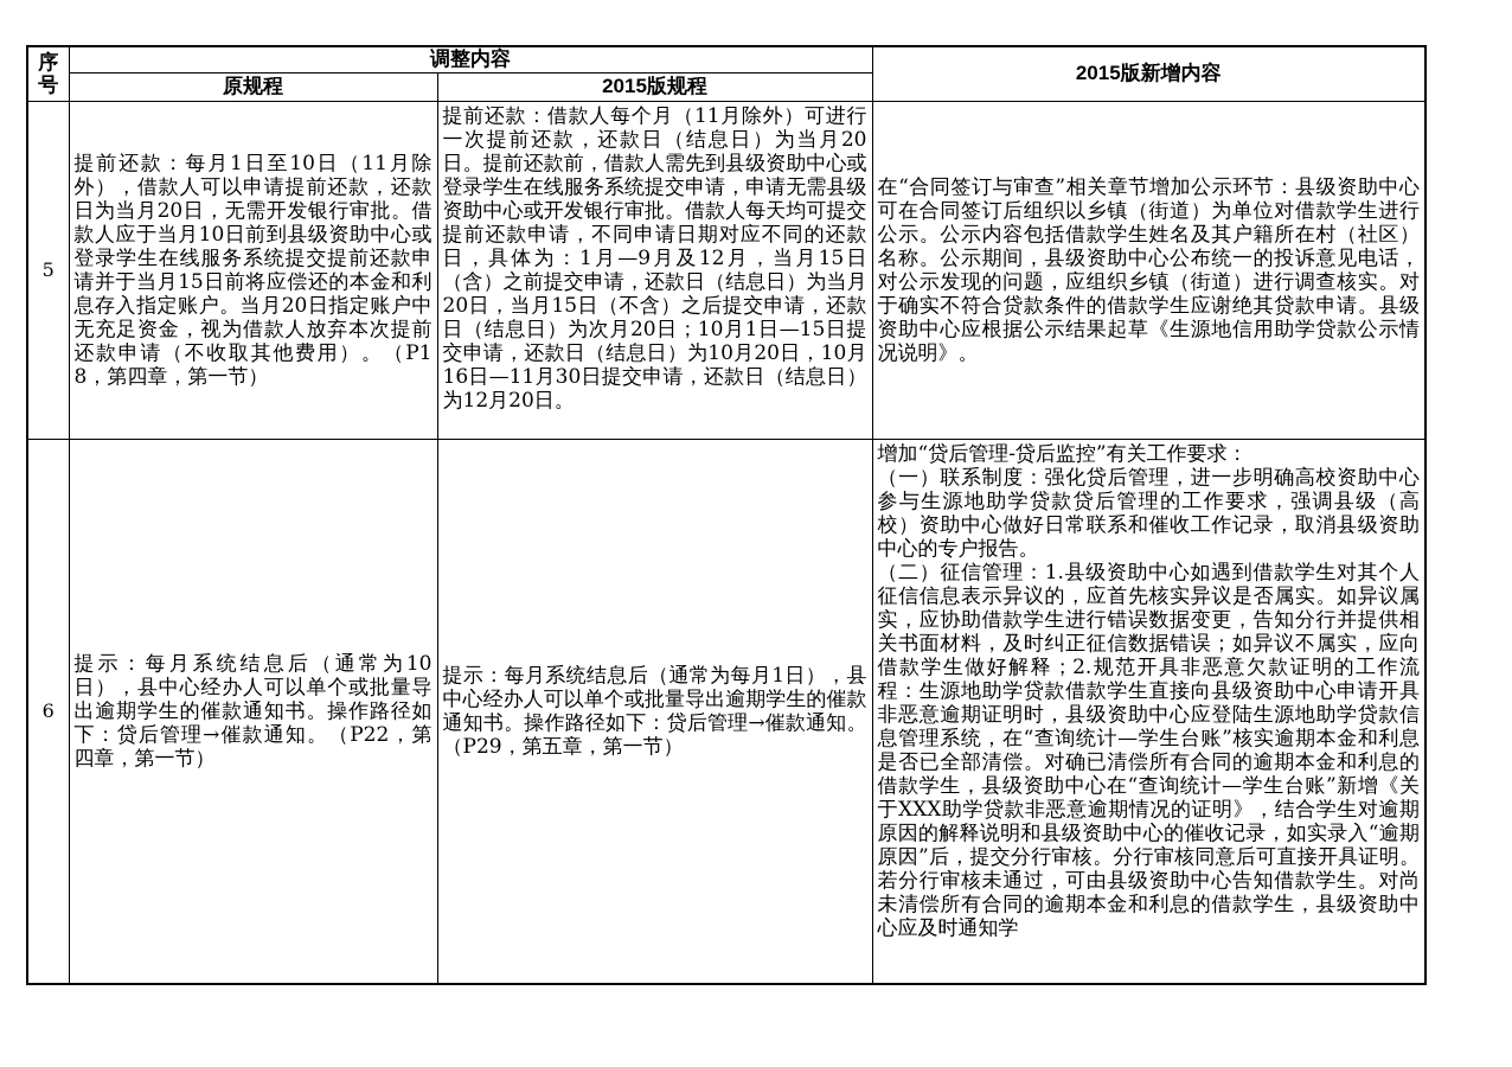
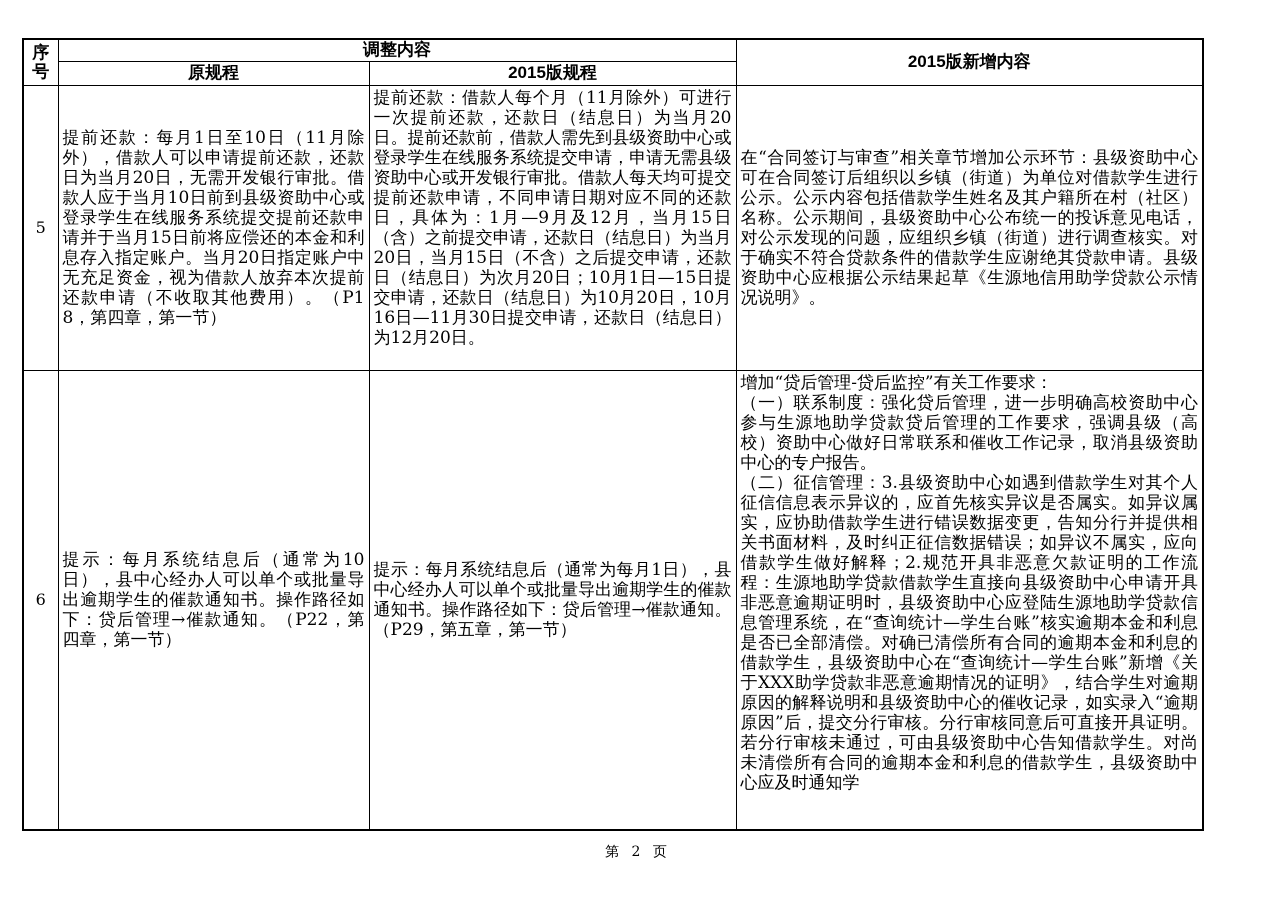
  序号	调整内容	2015版新增内容
  原规程	2015版规程
  5	提前还款：每月1日至10日（11月除外），借款人可以申请提前还款，还款日为当月20日，无需开发银行审批。借款人应于当月10日前到县级资助中心或登录学生在线服务系统提交提前还款申请并于当月15日前将应偿还的本金和利息存入指定账户。当月20日指定账户中无充足资金，视为借款人放弃本次提前还款申请（不收取其他费用）。（P18，第四章，第一节）	提前还款：借款人每个月（11月除外）可进行一次提前还款，还款日（结息日）为当月20日。提前还款前，借款人需先到县级资助中心或登录学生在线服务系统提交申请，申请无需县级资助中心或开发银行审批。借款人每天均可提交提前还款申请，不同申请日期对应不同的还款日，具体为：1月—9月及12月，当月15日（含）之前提交申请，还款日（结息日）为当月20日，当月15日（不含）之后提交申请，还款日（结息日）为次月20日；10月1日—15日提交申请，还款日（结息日）为10月20日，10月16日—11月30日提交申请，还款日（结息日）为12月20日。	在“合同签订与审查”相关章节增加公示环节：县级资助中心可在合同签订后组织以乡镇（街道）为单位对借款学生进行公示。公示内容包括借款学生姓名及其户籍所在村（社区）名称。公示期间，县级资助中心公布统一的投诉意见电话，对公示发现的问题，应组织乡镇（街道）进行调查核实。对于确实不符合贷款条件的借款学生应谢绝其贷款申请。县级资助中心应根据公示结果起草《生源地信用助学贷款公示情况说明》。
- 6	提示：每月系统结息后（通常为10日），县中心经办人可以单个或批量导出逾期学生的催款通知书。操作路径如下：贷后管理→催款通知。（P22，第四章，第一节）	提示：每月系统结息后（通常为每月1日），县中心经办人可以单个或批量导出逾期学生的催款通知书。操作路径如下：贷后管理→催款通知。（P29，第五章，第一节）	增加“贷后管理-贷后监控”有关工作要求： （一）联系制度：强化贷后管理，进一步明确高校资助中心参与生源地助学贷款贷后管理的工作要求，强调县级（高校）资助中心做好日常联系和催收工作记录，取消县级资助中心的专户报告。 （二）征信管理：1.县级资助中心如遇到借款学生对其个人征信信息表示异议的，应首先核实异议是否属实。如异议属实，应协助借款学生进行错误数据变更，告知分行并提供相关书面材料，及时纠正征信数据错误；如异议不属实，应向借款学生做好解释；2.规范开具非恶意欠款证明的工作流程：生源地助学贷款借款学生直接向县级资助中心申请开具非恶意逾期证明时，县级资助中心应登陆生源地助学贷款信息管理系统，在“查询统计—学生台账”核实逾期本金和利息是否已全部清偿。对确已清偿所有合同的逾期本金和利息的借款学生，县级资助中心在“查询统计—学生台账”新增《关于XXX助学贷款非恶意逾期情况的证明》，结合学生对逾期原因的解释说明和县级资助中心的催收记录，如实录入“逾期原因”后，提交分行审核。分行审核同意后可直接开具证明。若分行审核未通过，可由县级资助中心告知借款学生。对尚未清偿所有合同的逾期本金和利息的借款学生，县级资助中心应及时通知学
+ 6	提示：每月系统结息后（通常为10日），县中心经办人可以单个或批量导出逾期学生的催款通知书。操作路径如下：贷后管理→催款通知。（P22，第四章，第一节）	提示：每月系统结息后（通常为每月1日），县中心经办人可以单个或批量导出逾期学生的催款通知书。操作路径如下：贷后管理→催款通知。（P29，第五章，第一节）	增加“贷后管理-贷后监控”有关工作要求： （一）联系制度：强化贷后管理，进一步明确高校资助中心参与生源地助学贷款贷后管理的工作要求，强调县级（高校）资助中心做好日常联系和催收工作记录，取消县级资助中心的专户报告。 （二）征信管理：3.县级资助中心如遇到借款学生对其个人征信信息表示异议的，应首先核实异议是否属实。如异议属实，应协助借款学生进行错误数据变更，告知分行并提供相关书面材料，及时纠正征信数据错误；如异议不属实，应向借款学生做好解释；2.规范开具非恶意欠款证明的工作流程：生源地助学贷款借款学生直接向县级资助中心申请开具非恶意逾期证明时，县级资助中心应登陆生源地助学贷款信息管理系统，在“查询统计—学生台账”核实逾期本金和利息是否已全部清偿。对确已清偿所有合同的逾期本金和利息的借款学生，县级资助中心在“查询统计—学生台账”新增《关于XXX助学贷款非恶意逾期情况的证明》，结合学生对逾期原因的解释说明和县级资助中心的催收记录，如实录入“逾期原因”后，提交分行审核。分行审核同意后可直接开具证明。若分行审核未通过，可由县级资助中心告知借款学生。对尚未清偿所有合同的逾期本金和利息的借款学生，县级资助中心应及时通知学
+ 第 2 页
